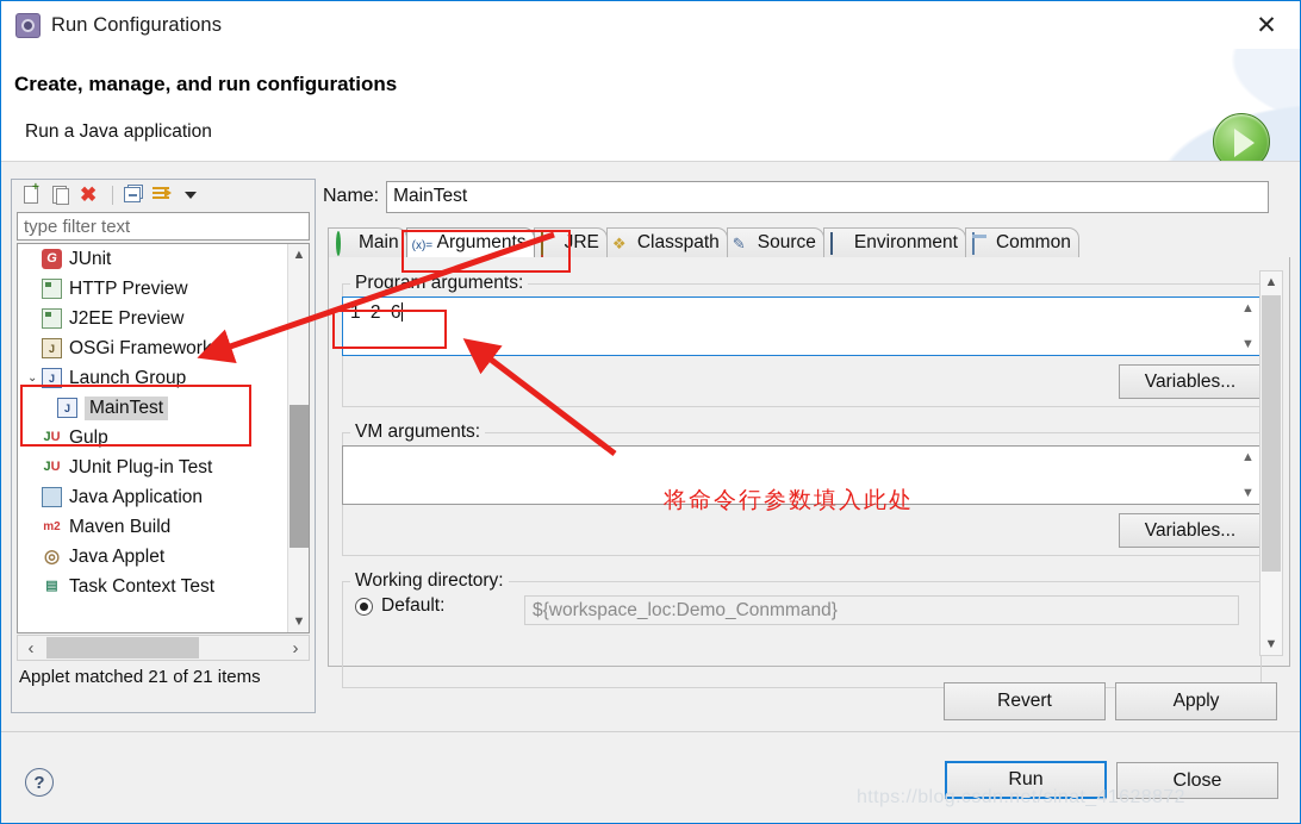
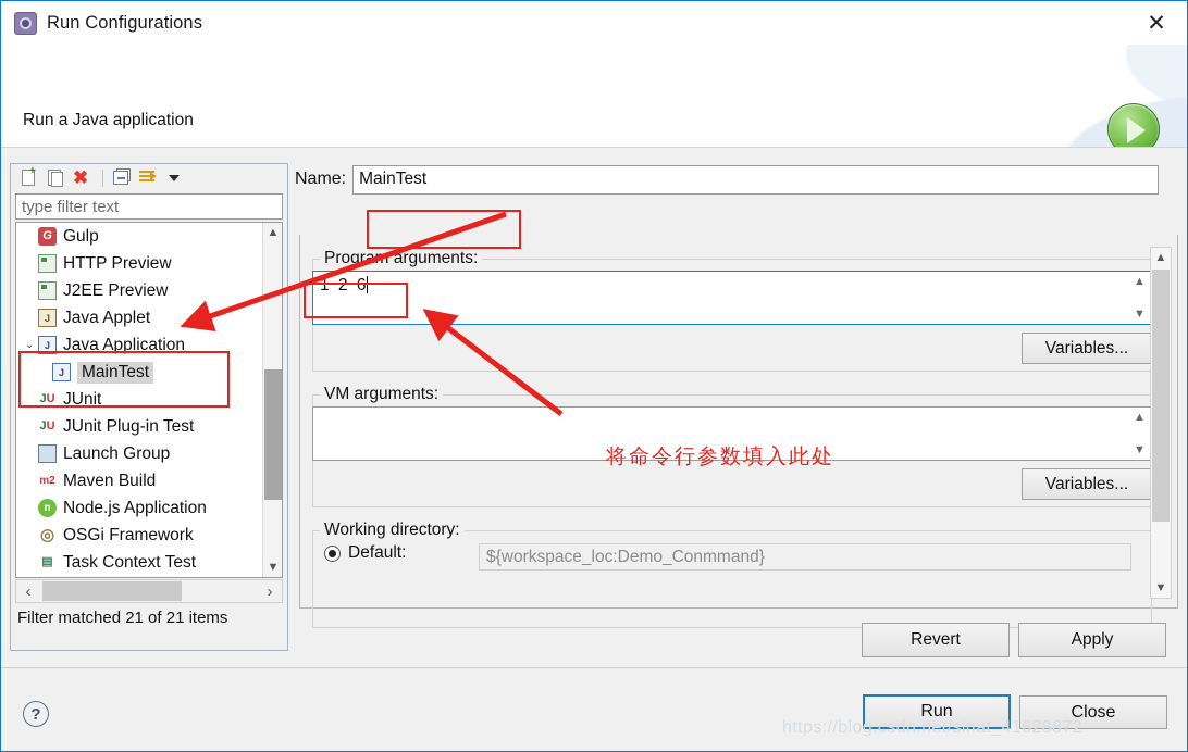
  Run Configurations
  ✕
- Create, manage, and run configurations
  Run a Java application
  +
  ✖
  type filter text
  G
- JUnit
+ Gulp
  HTTP Preview
  J2EE Preview
  J
- OSGi Framework
+ Java Applet
  ⌄
  J
- Launch Group
+ Java Application
  J
  MainTest
  JU
- Gulp
+ JUnit
  JU
  JUnit Plug-in Test
- Java Application
+ Launch Group
  m2
  Maven Build
+ n
+ Node.js Application
  ◎
- Java Applet
+ OSGi Framework
  ▤
  Task Context Test
  ▲
  ▼
  ‹
  ›
- Applet matched 21 of 21 items
+ Filter matched 21 of 21 items
  Name:
  MainTest
- Main
- (x)=
- Arguments
- JRE
- ❖
- Classpath
- ✎
- Source
- Environment
- Common
  Progra arguments:
  1 2 6
  ▲
  ▼
  Variables...
  VM arguments:
  ▲
  ▼
  Variables...
  Working directory:
  Default:
  ${workspace_loc:Demo_Conmmand}
  ▲
  ▼
  Revert
  Apply
  ?
  Run
  Close
  https://blog.csdn.net/sinat_41628872
  将命令行参数填入此处
